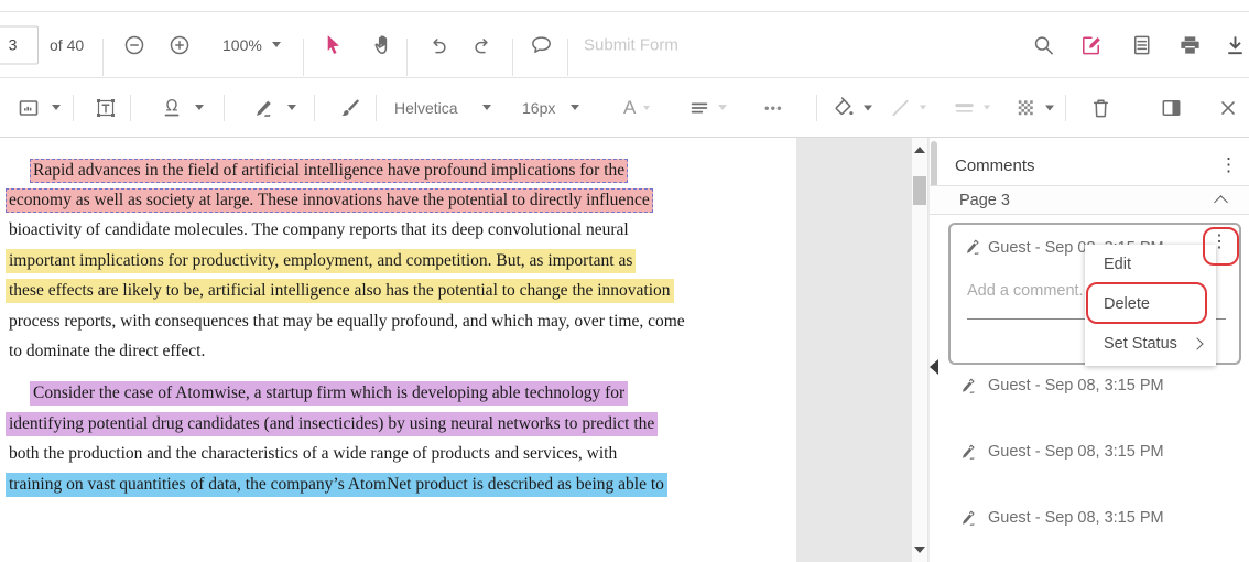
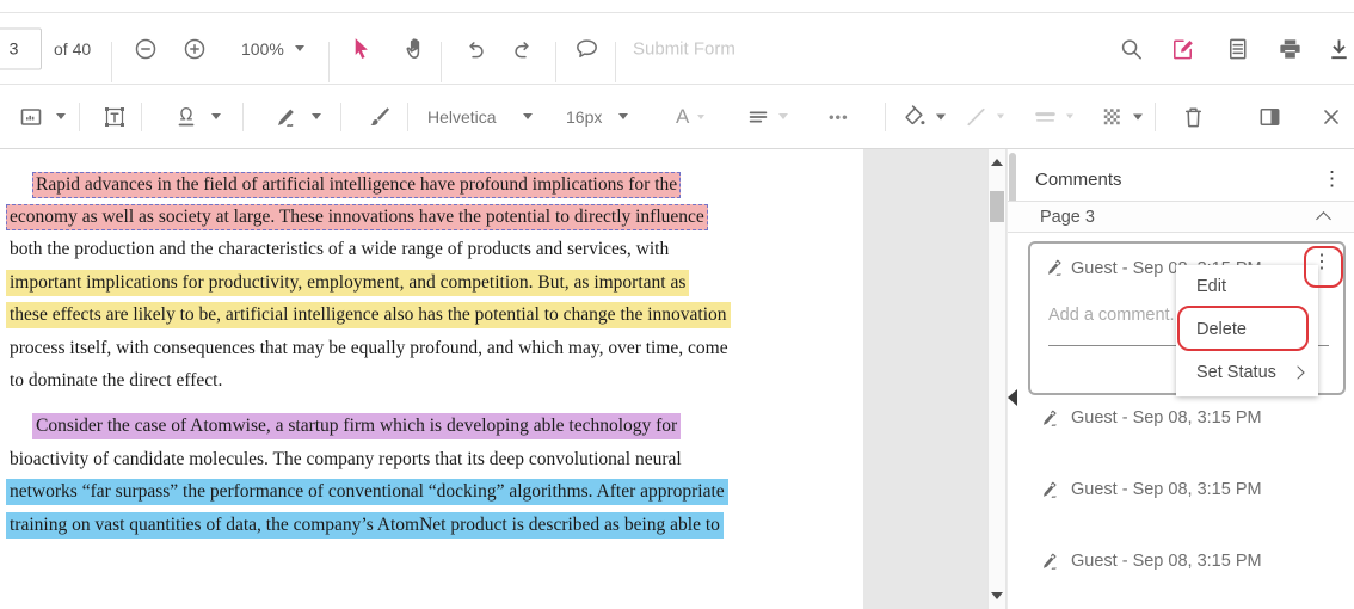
  3
  of 40
  100%
  Submit Form
  Ω
  Helvetica
  16px
  A
  •••
  Rapid advances in the field of artificial intelligence have profound implications for the
  economy as well as society at large. These innovations have the potential to directly influence
- bioactivity of candidate molecules. The company reports that its deep convolutional neural
+ both the production and the characteristics of a wide range of products and services, with
  important implications for productivity, employment, and competition. But, as important as
  these effects are likely to be, artificial intelligence also has the potential to change the innovation
- process reports, with consequences that may be equally profound, and which may, over time, come
+ process itself, with consequences that may be equally profound, and which may, over time, come
  to dominate the direct effect.
  Consider the case of Atomwise, a startup firm which is developing able technology for
- identifying potential drug candidates (and insecticides) by using neural networks to predict the
- both the production and the characteristics of a wide range of products and services, with
+ bioactivity of candidate molecules. The company reports that its deep convolutional neural
+ networks “far surpass” the performance of conventional “docking” algorithms. After appropriate
  training on vast quantities of data, the company’s AtomNet product is described as being able to
  Comments
  ⋮
  Page 3
  Add a comment.
  Edit
  Delete
  Set Status
  ⋮
  Guest - Sep 08, 3:15 PM
  Guest - Sep 08, 3:15 PM
  Guest - Sep 08, 3:15 PM
